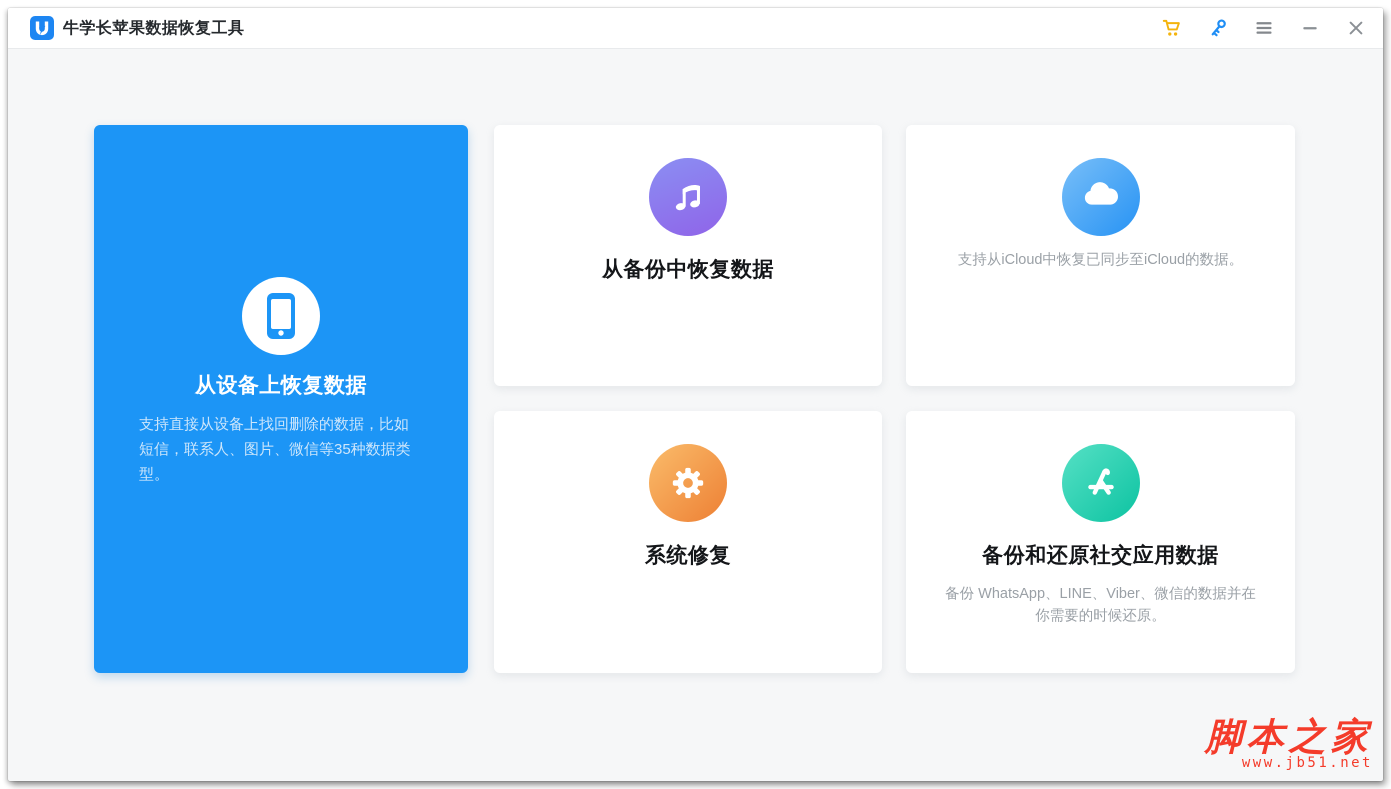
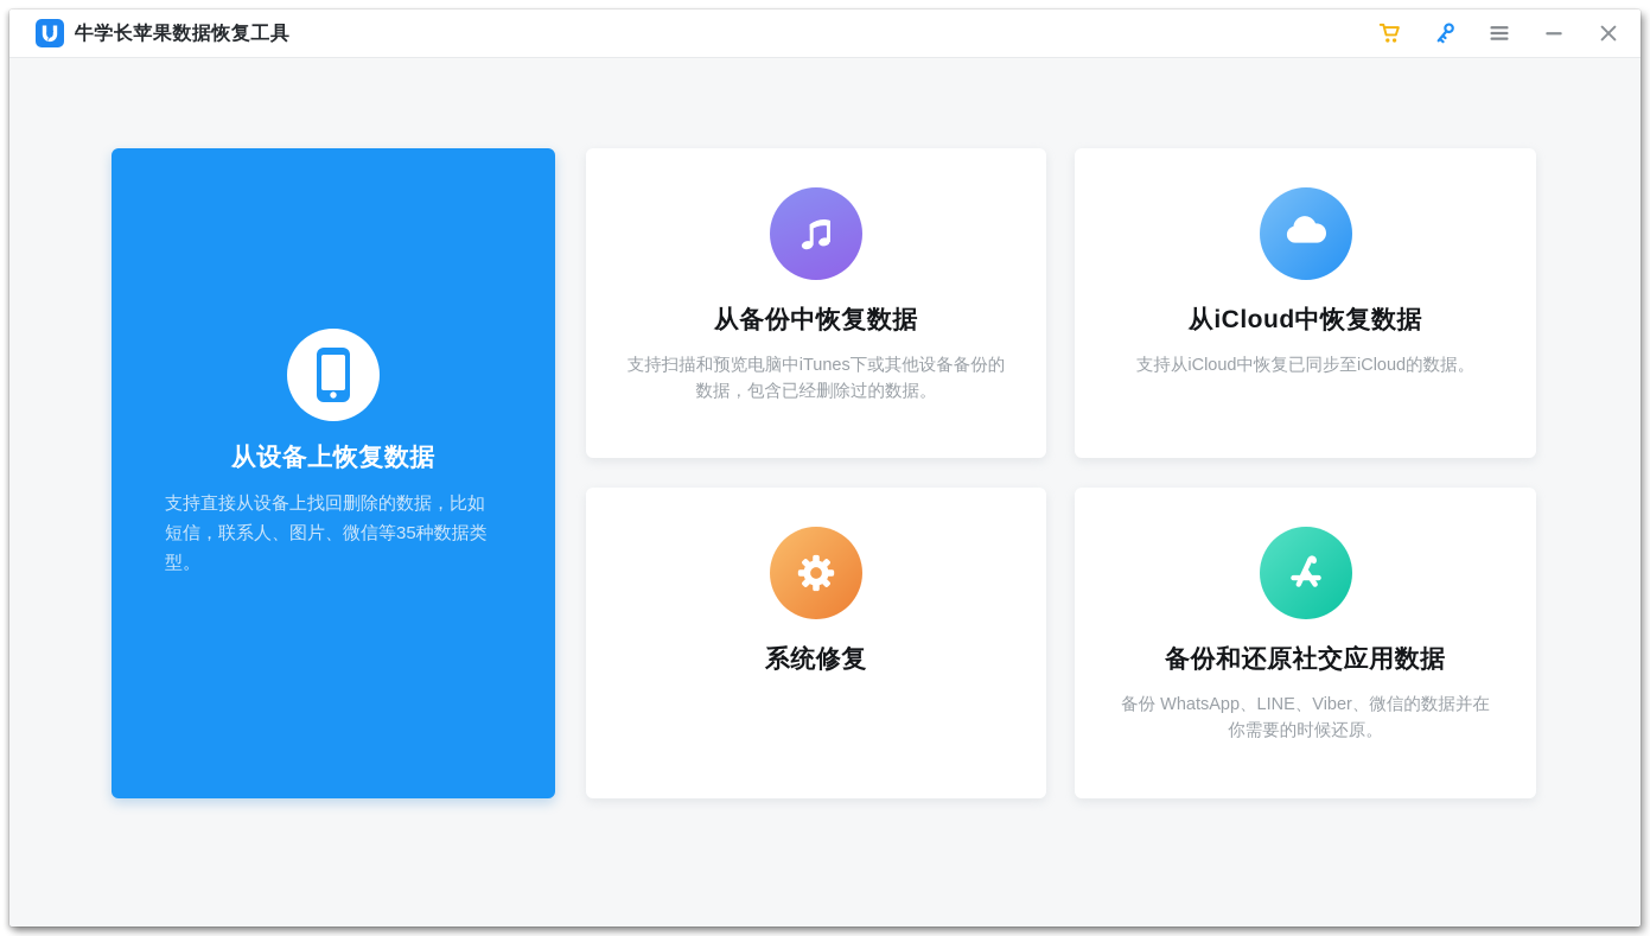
  牛学长苹果数据恢复工具
  从设备上恢复数据
  支持直接从设备上找回删除的数据，比如短信，联系人、图片、微信等35种数据类型。
  从备份中恢复数据
+ 支持扫描和预览电脑中iTunes下或其他设备备份的数据，包含已经删除过的数据。
+ 从iCloud中恢复数据
  支持从iCloud中恢复已同步至iCloud的数据。
  系统修复
  备份和还原社交应用数据
  备份 WhatsApp、LINE、Viber、微信的数据并在你需要的时候还原。
- 脚本之家
- www.jb51.net
